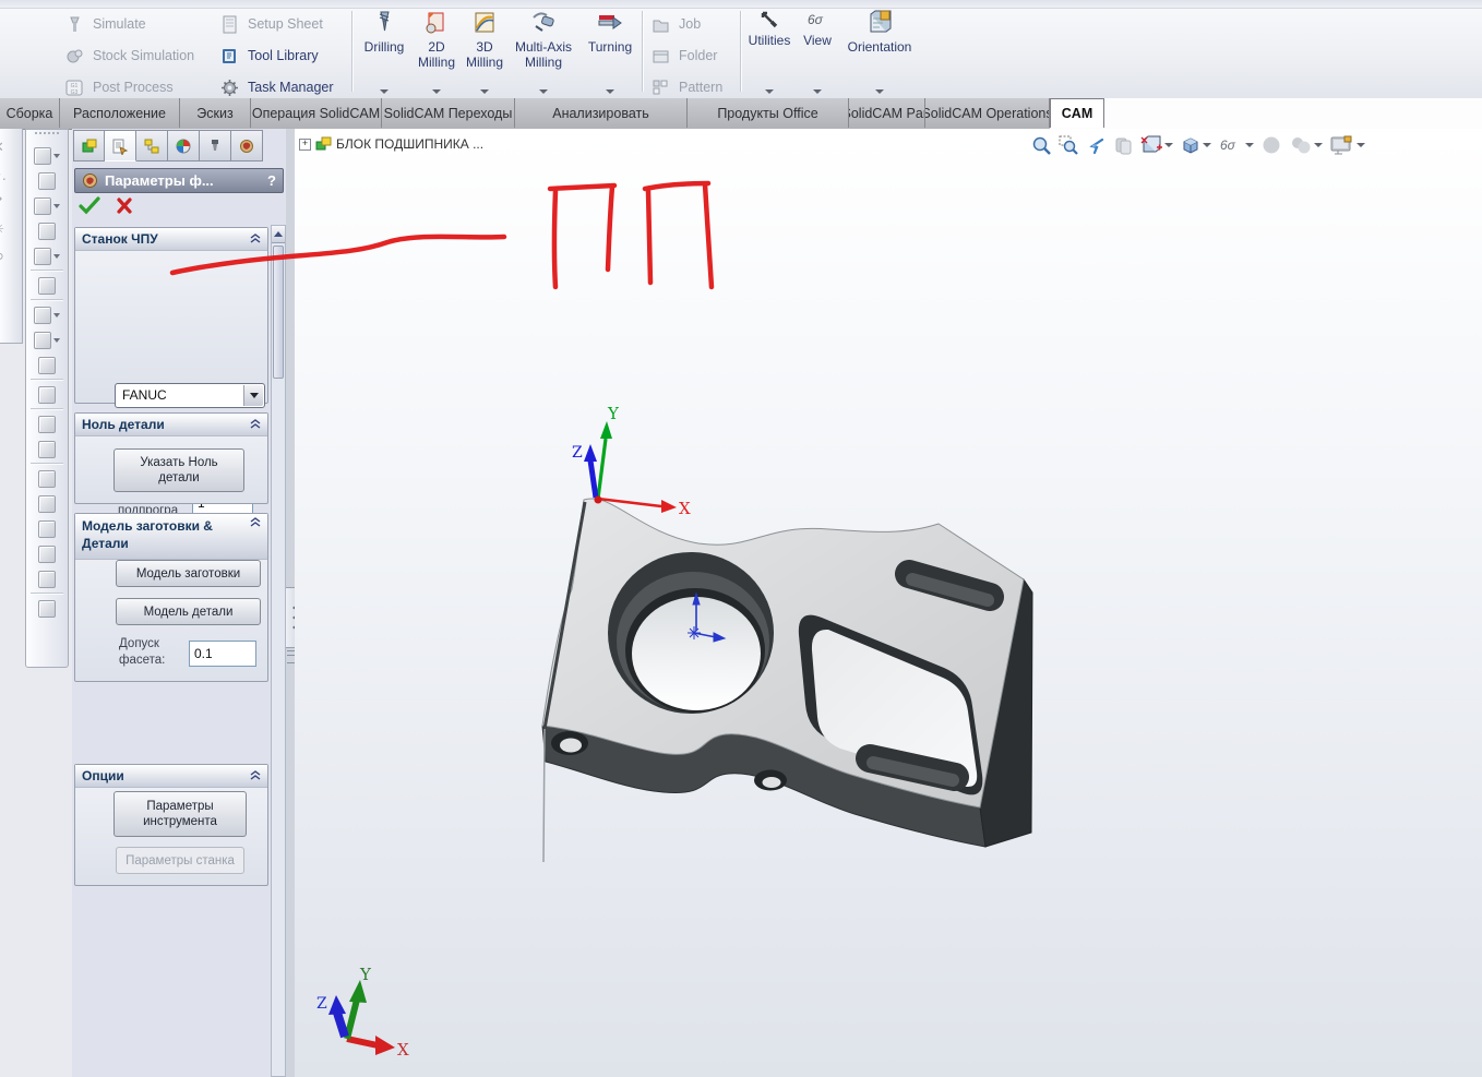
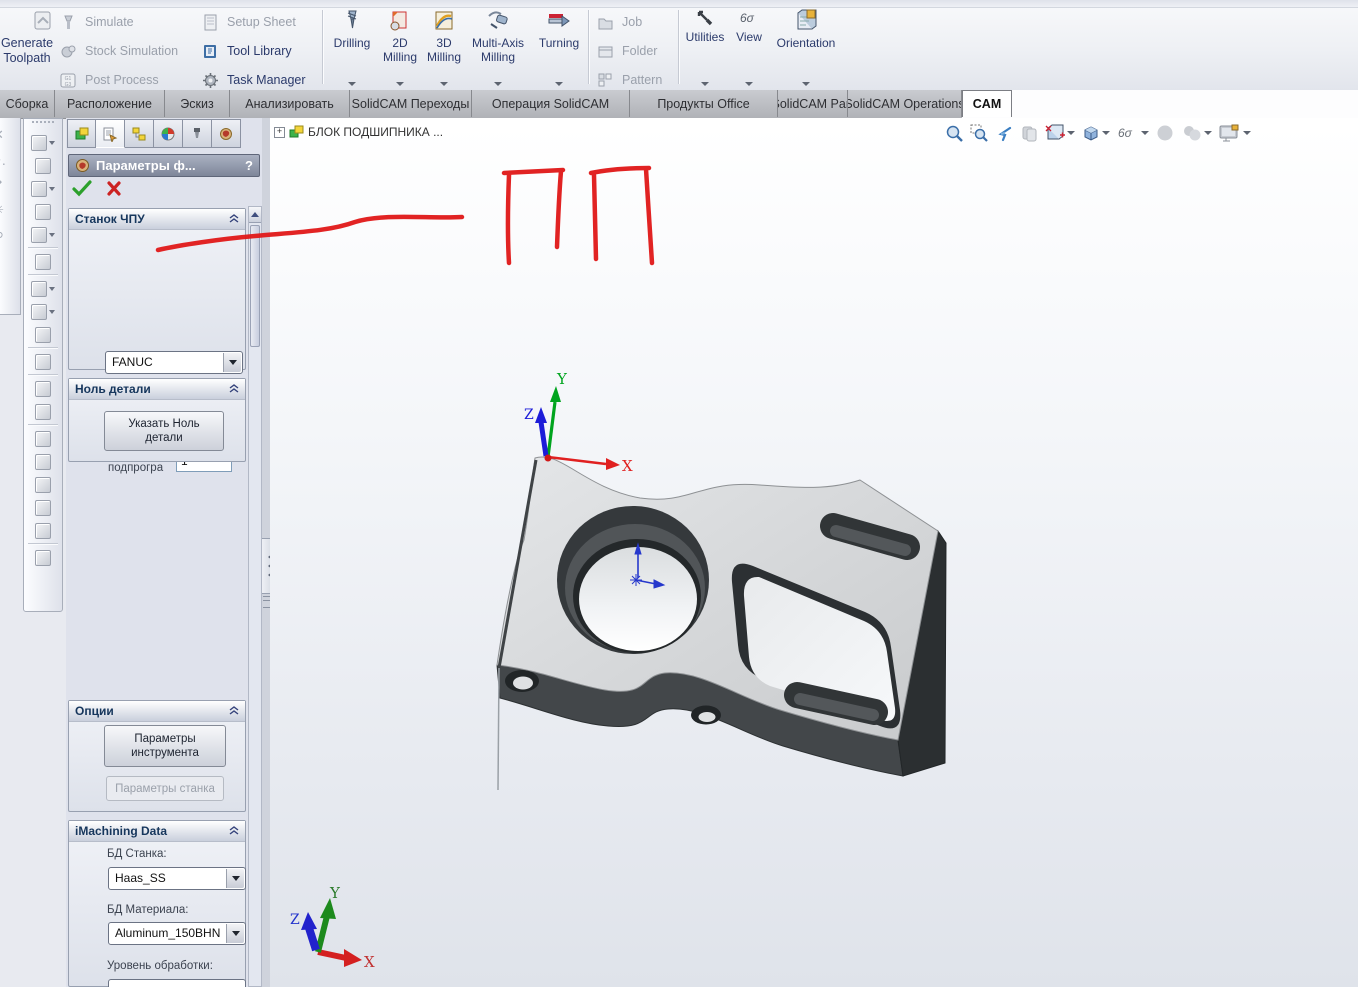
+ Generate Toolpath
  Simulate
  Stock Simulation
  Post Process
  Setup Sheet
  Tool Library
  Task Manager
  Drilling
  2D Milling
  3D Milling
  Multi-Axis Milling
  Turning
  Job
  Folder
  Pattern
  Utilities
  6σ
  View
  Orientation
  Сборка
  Расположение
  Эскиз
- Операция SolidCAM
+ Анализировать
  SolidCAM Переходы
- Анализировать
+ Операция SolidCAM
  Продукты Office
  olidCAM Pa
  SolidCAM Operation
  CAM
  Параметры ф...
  ?
  Станок ЧПУ
  FANUC
  Ноль детали
  Указать Ноль детали
- Модель заготовки & Детали
- Модель заготовки
- Модель детали
- Допуск фасета:
- 0.1
  Опции
  Параметры инструмента
  Параметры станка
+ iMachining Data
+ БД Станка:
+ Haas_SS
+ БД Материала:
+ Aluminum_150BHN
+ Уровень обработки:
  +
  БЛОК ПОДШИПНИКА ...
  6σ
  X
  Y
  Z
  X
  Y
  Z
